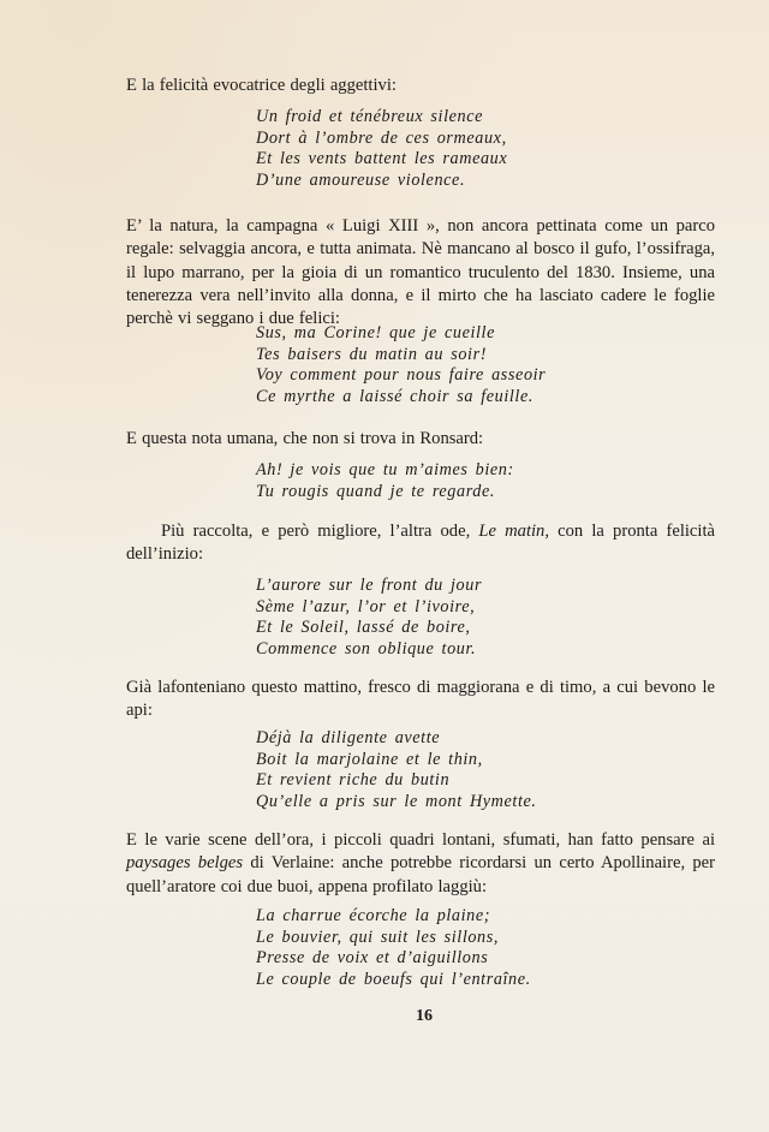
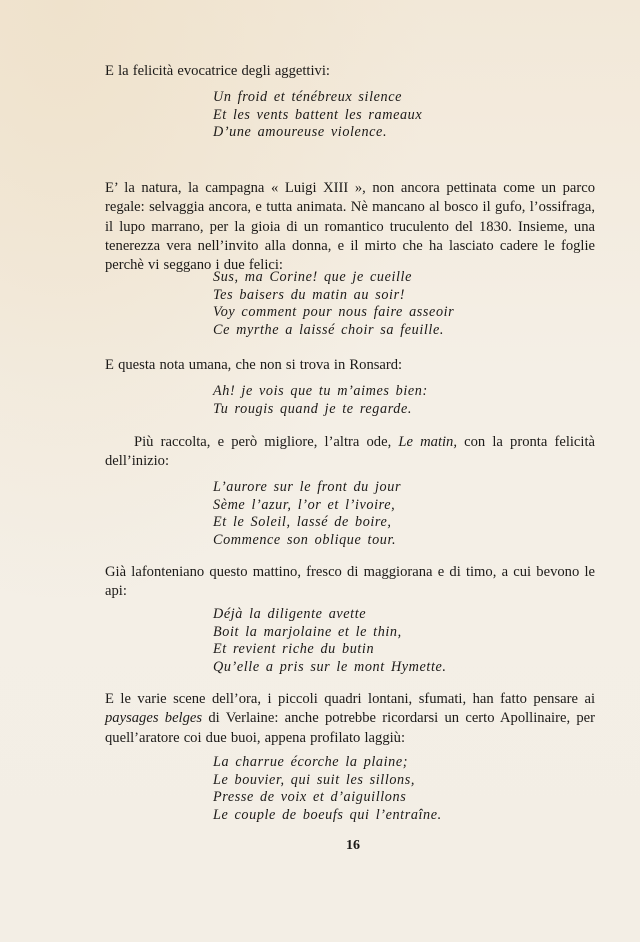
  E la felicità evocatrice degli aggettivi:
  Un froid et ténébreux silence
- Dort à l’ombre de ces ormeaux,
  Et les vents battent les rameaux
  D’une amoureuse violence.
  E’ la natura, la campagna « Luigi XIII », non ancora pettinata come un parco regale: selvaggia ancora, e tutta animata. Nè mancano al bosco il gufo, l’ossi­fraga, il lupo marrano, per la gioia di un romantico truculento del 1830. Insieme, una tenerezza vera nell’invito alla donna, e il mirto che ha lasciato cadere le foglie perchè vi seggano i due felici:
  Sus, ma Corine! que je cueille
  Tes baisers du matin au soir!
  Voy comment pour nous faire asseoir
  Ce myrthe a laissé choir sa feuille.
  E questa nota umana, che non si trova in Ronsard:
  Ah! je vois que tu m’aimes bien:
  Tu rougis quand je te regarde.
  Più raccolta, e però migliore, l’altra ode, Le matin, con la pronta felicità dell’inizio:
  L’aurore sur le front du jour
  Sème l’azur, l’or et l’ivoire,
  Et le Soleil, lassé de boire,
  Commence son oblique tour.
  Già lafonteniano questo mattino, fresco di maggiorana e di timo, a cui bevono le api:
  Déjà la diligente avette
  Boit la marjolaine et le thin,
  Et revient riche du butin
  Qu’elle a pris sur le mont Hymette.
  E le varie scene dell’ora, i piccoli quadri lontani, sfumati, han fatto pensare ai paysages belges di Verlaine: anche potrebbe ricordarsi un certo Apollinaire, per quell’aratore coi due buoi, appena profilato laggiù:
  La charrue écorche la plaine;
  Le bouvier, qui suit les sillons,
  Presse de voix et d’aiguillons
  Le couple de boeufs qui l’entraîne.
  16
